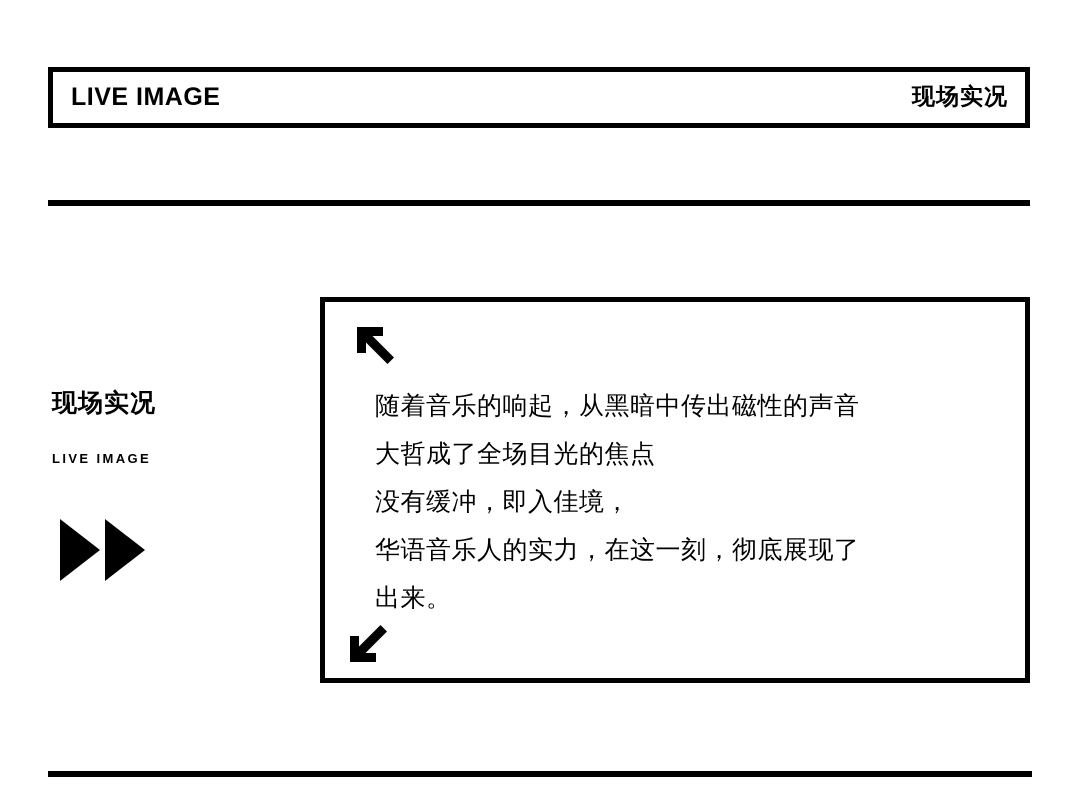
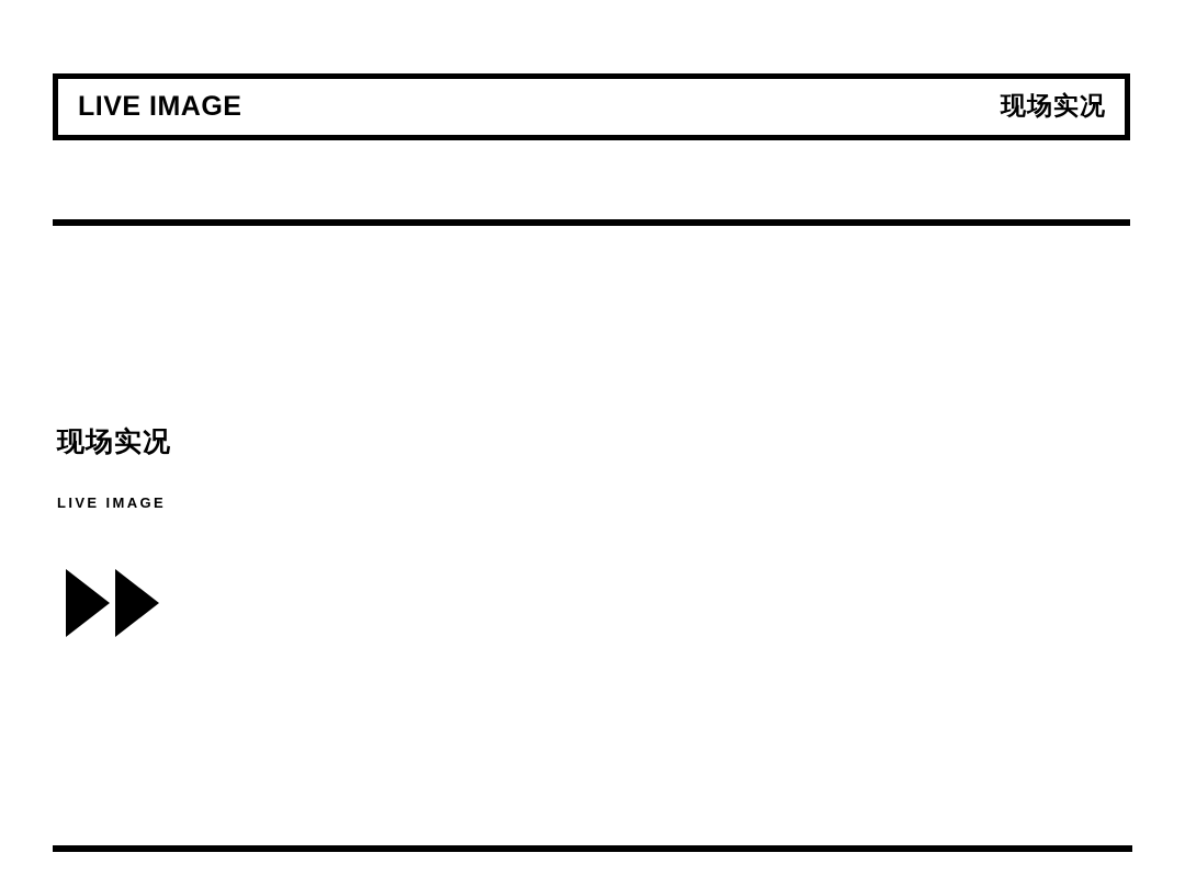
  LIVE IMAGE
  现场实况
  现场实况
  LIVE IMAGE
- 随着音乐的响起，从黑暗中传出磁性的声音
- 大哲成了全场目光的焦点
- 没有缓冲，即入佳境，
- 华语音乐人的实力，在这一刻，彻底展现了
- 出来。
